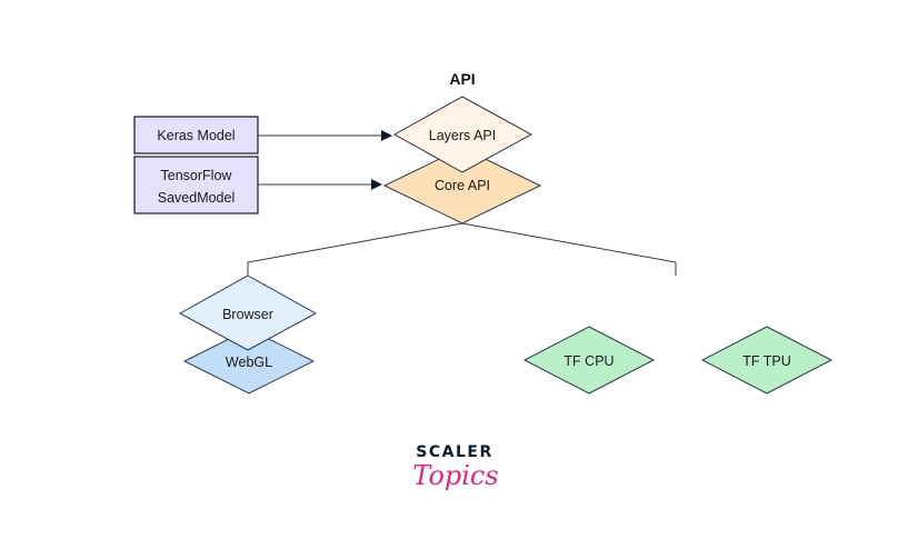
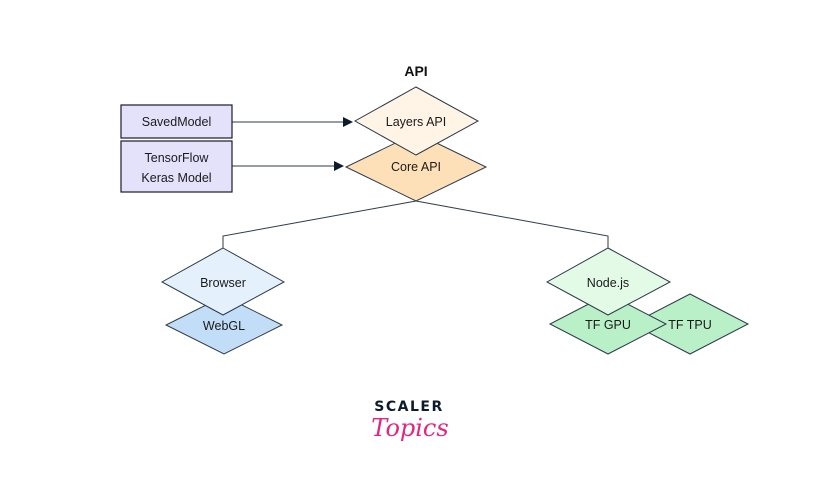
  API
- Keras Model
+ SavedModel
  TensorFlow
- SavedModel
+ Keras Model
  Core API
  Layers API
  WebGL
  Browser
- TF CPU
  TF TPU
+ TF GPU
+ Node.js
  SCALER
  Topics
